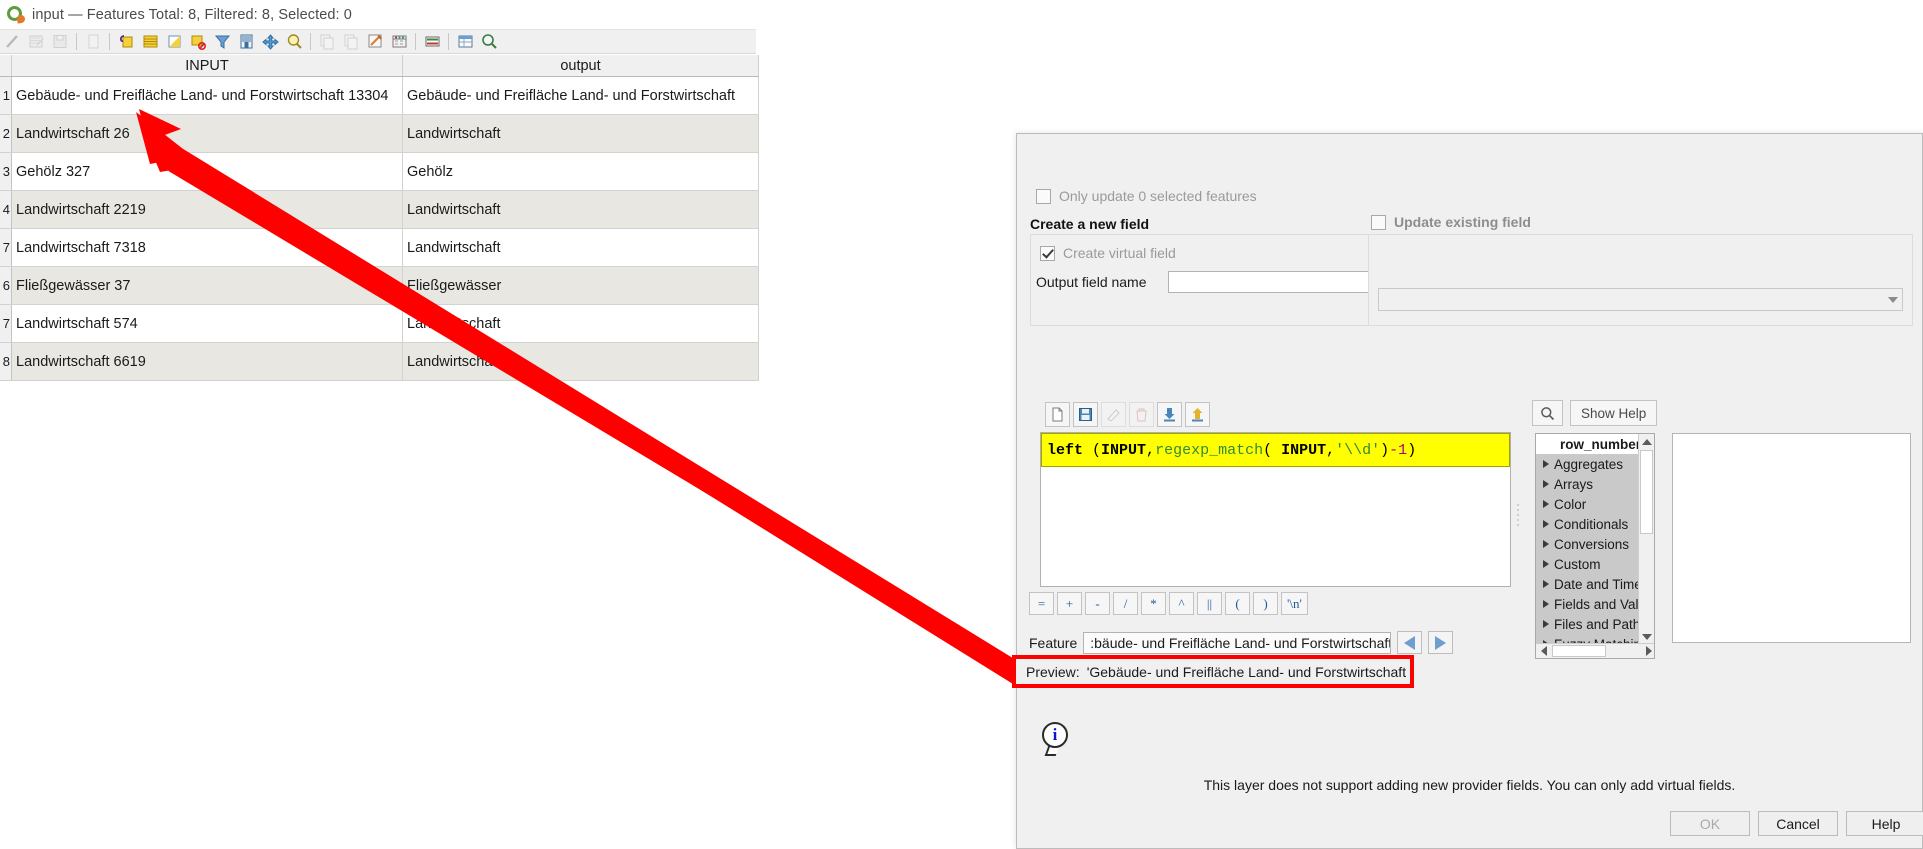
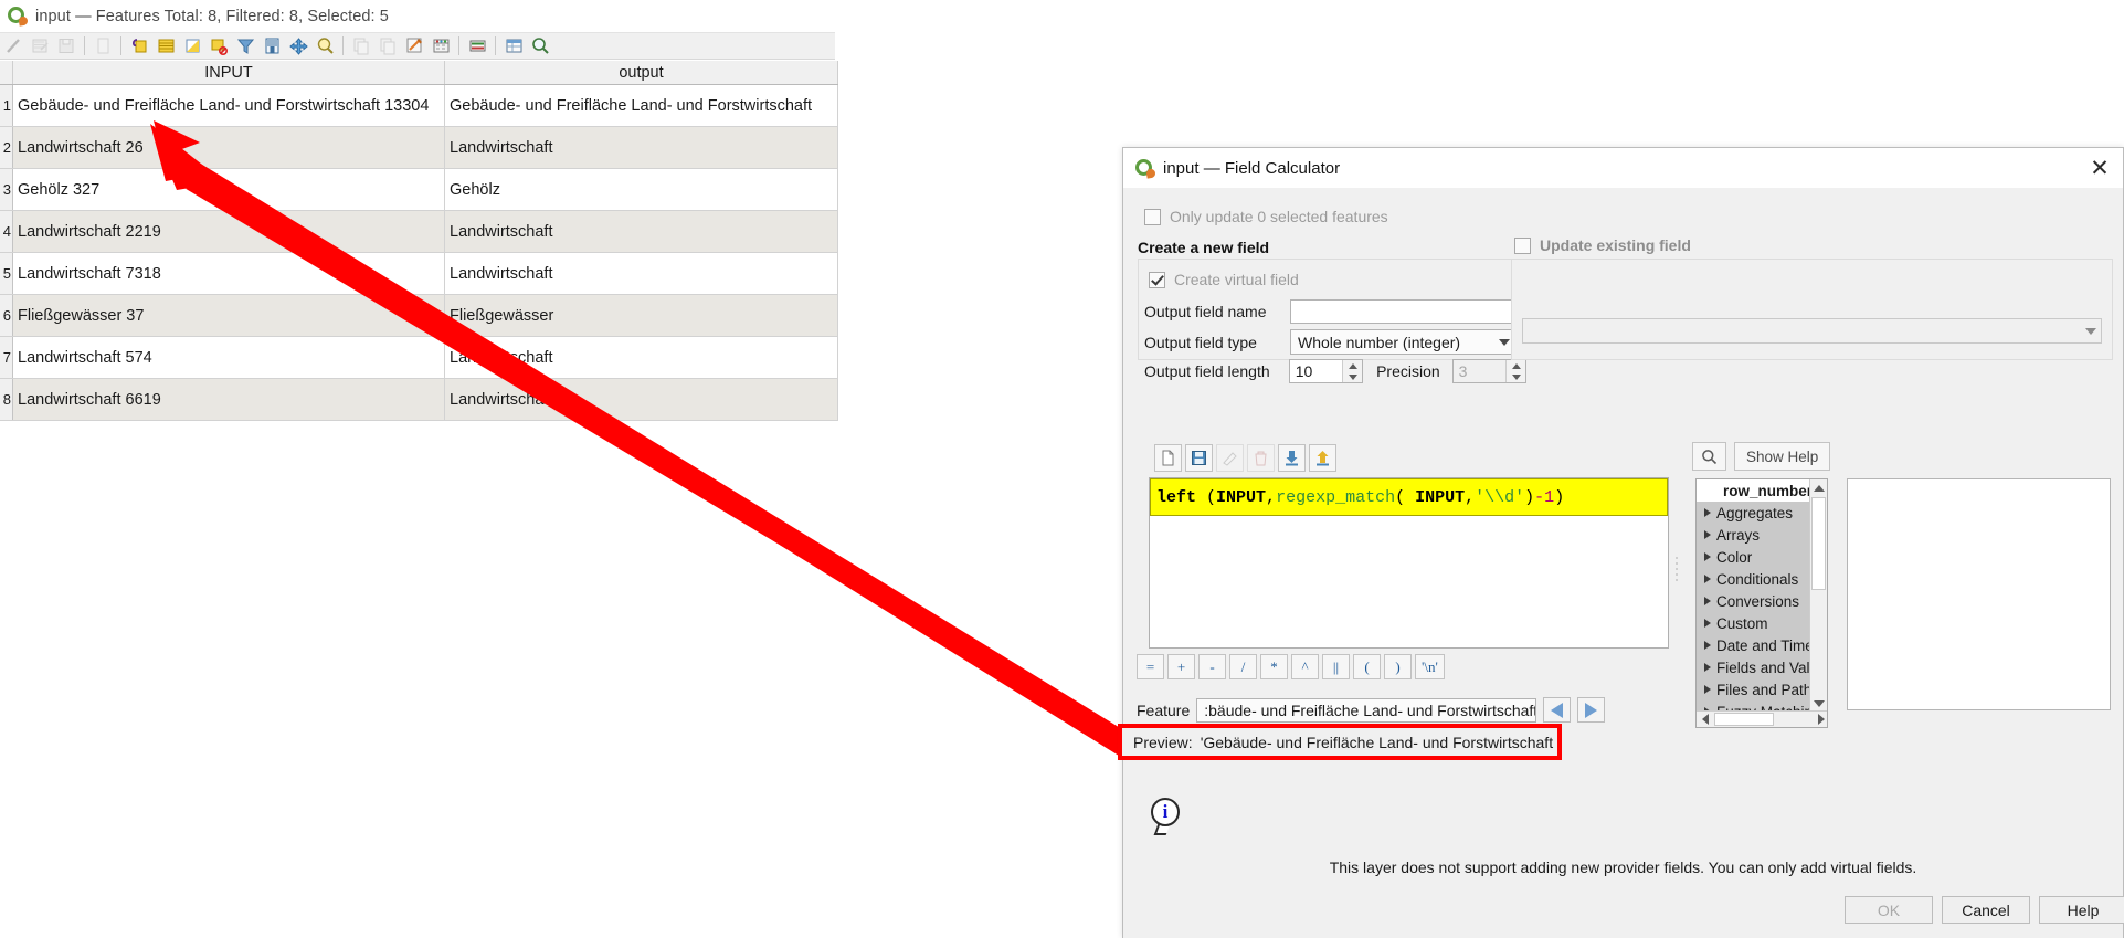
- input — Features Total: 8, Filtered: 8, Selected: 0
+ input — Features Total: 8, Filtered: 8, Selected: 5
  	INPUT	output
  1	Gebäude- und Freifläche Land- und Forstwirtschaft 13304	Gebäude- und Freifläche Land- und Forstwirtschaft
  2	Landwirtschaft 26	Landwirtschaft
  3	Gehölz 327	Gehölz
  4	Landwirtschaft 2219	Landwirtschaft
- 7	Landwirtschaft 7318	Landwirtschaft
+ 5	Landwirtschaft 7318	Landwirtschaft
  6	Fließgewässer 37	Fließgewässer
  7	Landwirtschaft 574	Lachaft
  8	Landwirtschaft 6619	Landwirtsch
+ input — Field Calculator
+ ✕
  Only update 0 selected features
  Create a new field
  Create virtual field
  Output field name
+ Output field type
+ Whole number (integer)
+ Output field length
+ 10
+ Precision
+ 3
  Update existing field
  left
  (
  INPUT
  ,
  regexp_match
  (
  INPUT
  ,
  '\\d'
  )
  -1
  )
  =
  +
  -
  /
  *
  ^
  ||
  (
  )
  '\n'
  Feature
  :bäude- und Freifläche Land- und Forstwirtschaft
  Preview:
  'Gebäude- und Freifläche Land- und Forstwirtschaft
  Show Help
  row_numbe
  Aggregates
  Arrays
  Color
  Conditionals
  Conversions
  Custom
  Date and Tim
  Fields and Va
  Files and Path
  i
  This layer does not support adding new provider fields. You can only add virtual fields.
  OK
  Cancel
  Help
